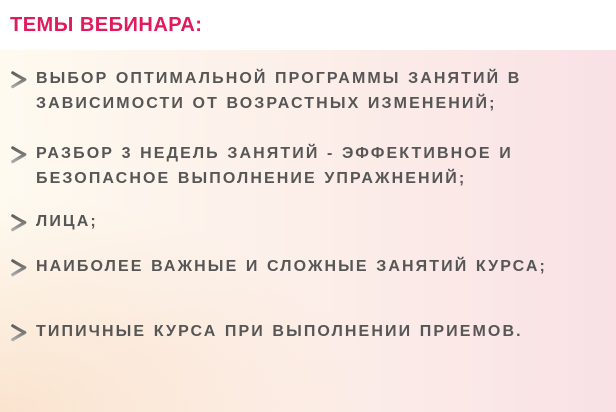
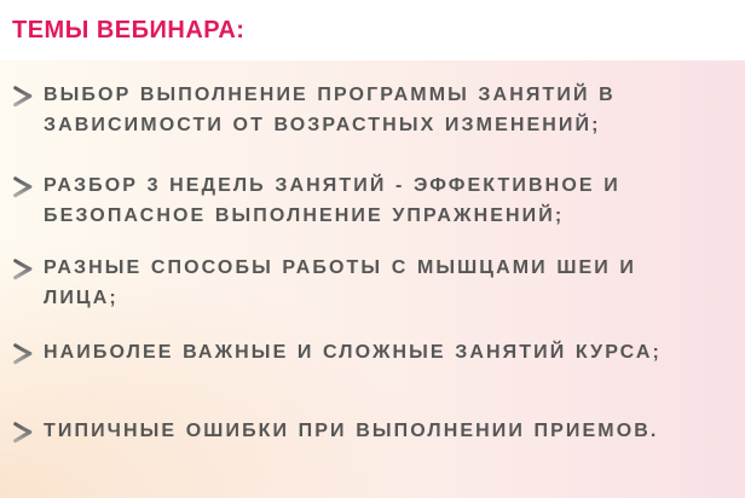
  ТЕМЫ ВЕБИНАРА:
- ВЫБОР ОПТИМАЛЬНОЙ ПРОГРАММЫ ЗАНЯТИЙ В
+ ВЫБОР ВЫПОЛНЕНИЕ ПРОГРАММЫ ЗАНЯТИЙ В
  ЗАВИСИМОСТИ ОТ ВОЗРАСТНЫХ ИЗМЕНЕНИЙ;
  РАЗБОР 3 НЕДЕЛЬ ЗАНЯТИЙ - ЭФФЕКТИВНОЕ И
  БЕЗОПАСНОЕ ВЫПОЛНЕНИЕ УПРАЖНЕНИЙ;
+ РАЗНЫЕ СПОСОБЫ РАБОТЫ С МЫШЦАМИ ШЕИ И
  ЛИЦА;
  НАИБОЛЕЕ ВАЖНЫЕ И СЛОЖНЫЕ ЗАНЯТИЙ КУРСА;
- ТИПИЧНЫЕ КУРСА ПРИ ВЫПОЛНЕНИИ ПРИЕМОВ.
+ ТИПИЧНЫЕ ОШИБКИ ПРИ ВЫПОЛНЕНИИ ПРИЕМОВ.
